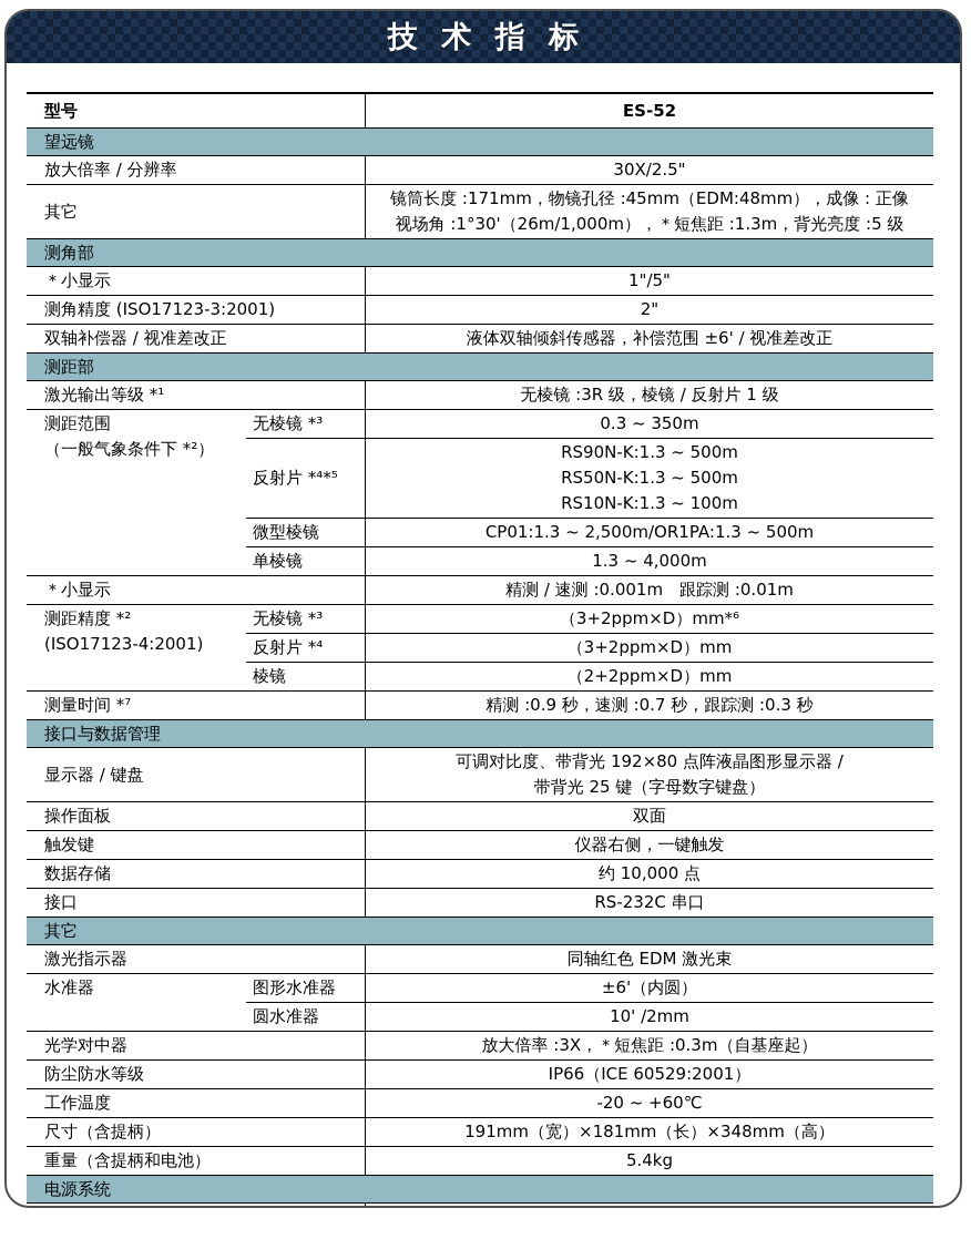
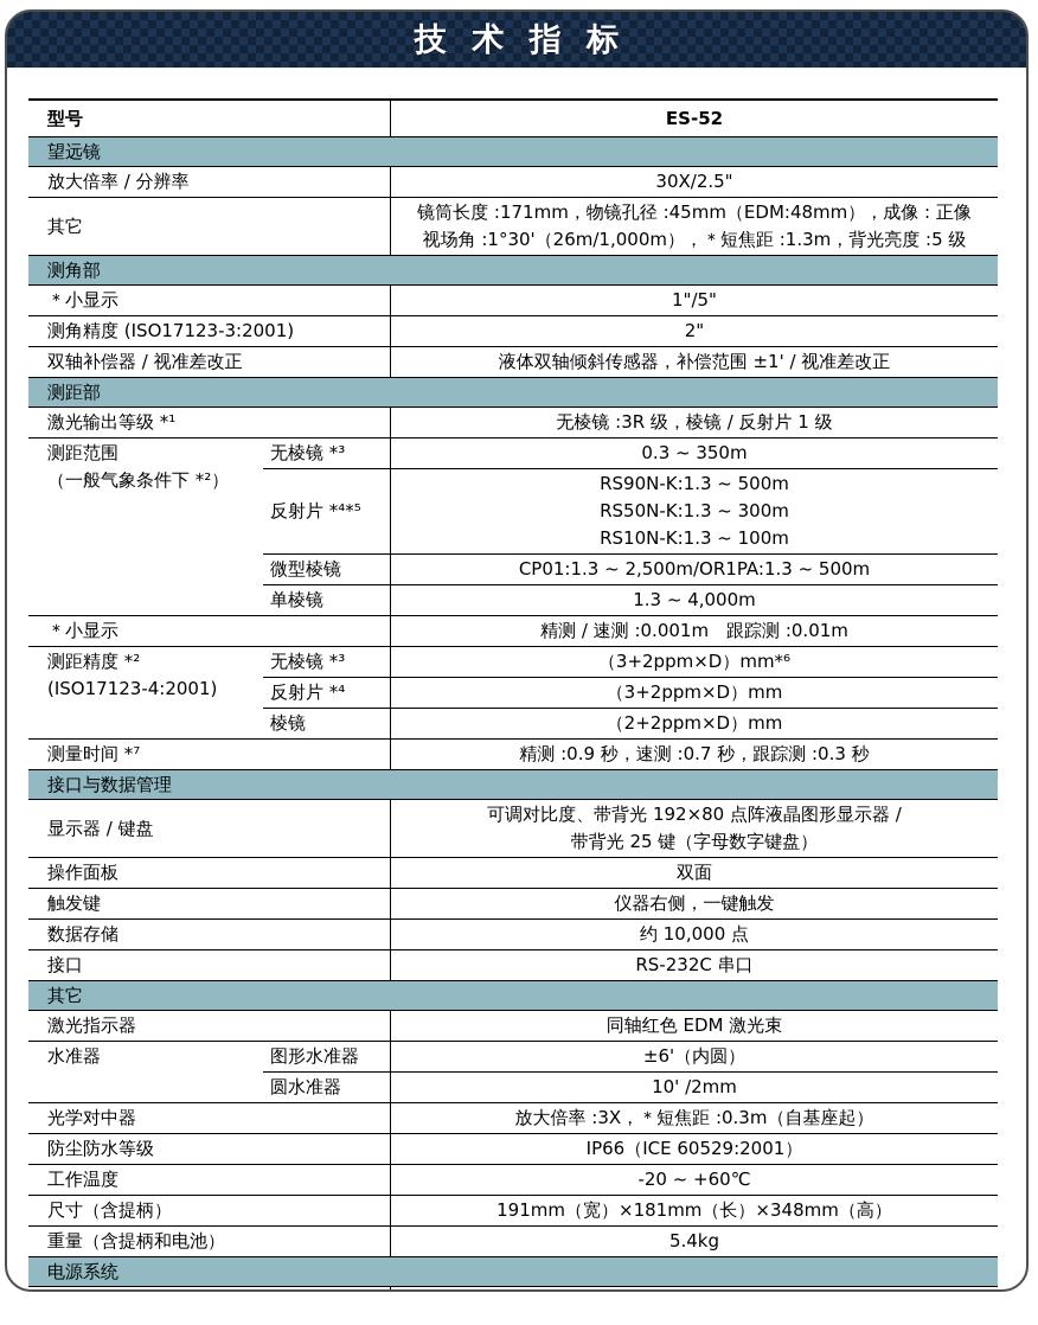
  技 术 指 标
  型号
  ES-52
  望远镜
  放大倍率 / 分辨率
  30X/2.5"
  其它
  镜筒长度 :171mm，物镜孔径 :45mm（EDM:48mm），成像 : 正像
  视场角 :1°30'（26m/1,000m），＊短焦距 :1.3m，背光亮度 :5 级
  测角部
  ＊小显示
  1"/5"
  测角精度 (ISO17123-3:2001)
  2"
  双轴补偿器 / 视准差改正
- 液体双轴倾斜传感器，补偿范围 ±6' / 视准差改正
+ 液体双轴倾斜传感器，补偿范围 ±1' / 视准差改正
  测距部
  激光输出等级 *¹
  无棱镜 :3R 级，棱镜 / 反射片 1 级
  测距范围
  （一般气象条件下 *²）
  无棱镜 *³
  0.3 ~ 350m
  反射片 *⁴*⁵
  RS90N-K:1.3 ~ 500m
- RS50N-K:1.3 ~ 500m
+ RS50N-K:1.3 ~ 300m
  RS10N-K:1.3 ~ 100m
  微型棱镜
  CP01:1.3 ~ 2,500m/OR1PA:1.3 ~ 500m
  单棱镜
  1.3 ~ 4,000m
  ＊小显示
  精测 / 速测 :0.001m 跟踪测 :0.01m
  测距精度 *²
  (ISO17123-4:2001)
  无棱镜 *³
  （3+2ppm×D）mm*⁶
  反射片 *⁴
  （3+2ppm×D）mm
  棱镜
  （2+2ppm×D）mm
  测量时间 *⁷
  精测 :0.9 秒，速测 :0.7 秒，跟踪测 :0.3 秒
  接口与数据管理
  显示器 / 键盘
  可调对比度、带背光 192×80 点阵液晶图形显示器 /
  带背光 25 键（字母数字键盘）
  操作面板
  双面
  触发键
  仪器右侧，一键触发
  数据存储
  约 10,000 点
  接口
  RS-232C 串口
  其它
  激光指示器
  同轴红色 EDM 激光束
  水准器
  图形水准器
  ±6'（内圆）
  圆水准器
  10' /2mm
  光学对中器
  放大倍率 :3X，＊短焦距 :0.3m（自基座起）
  防尘防水等级
  IP66（ICE 60529:2001）
  工作温度
  -20 ~ +60℃
  尺寸（含提柄）
  191mm（宽）×181mm（长）×348mm（高）
  重量（含提柄和电池）
  5.4kg
  电源系统
